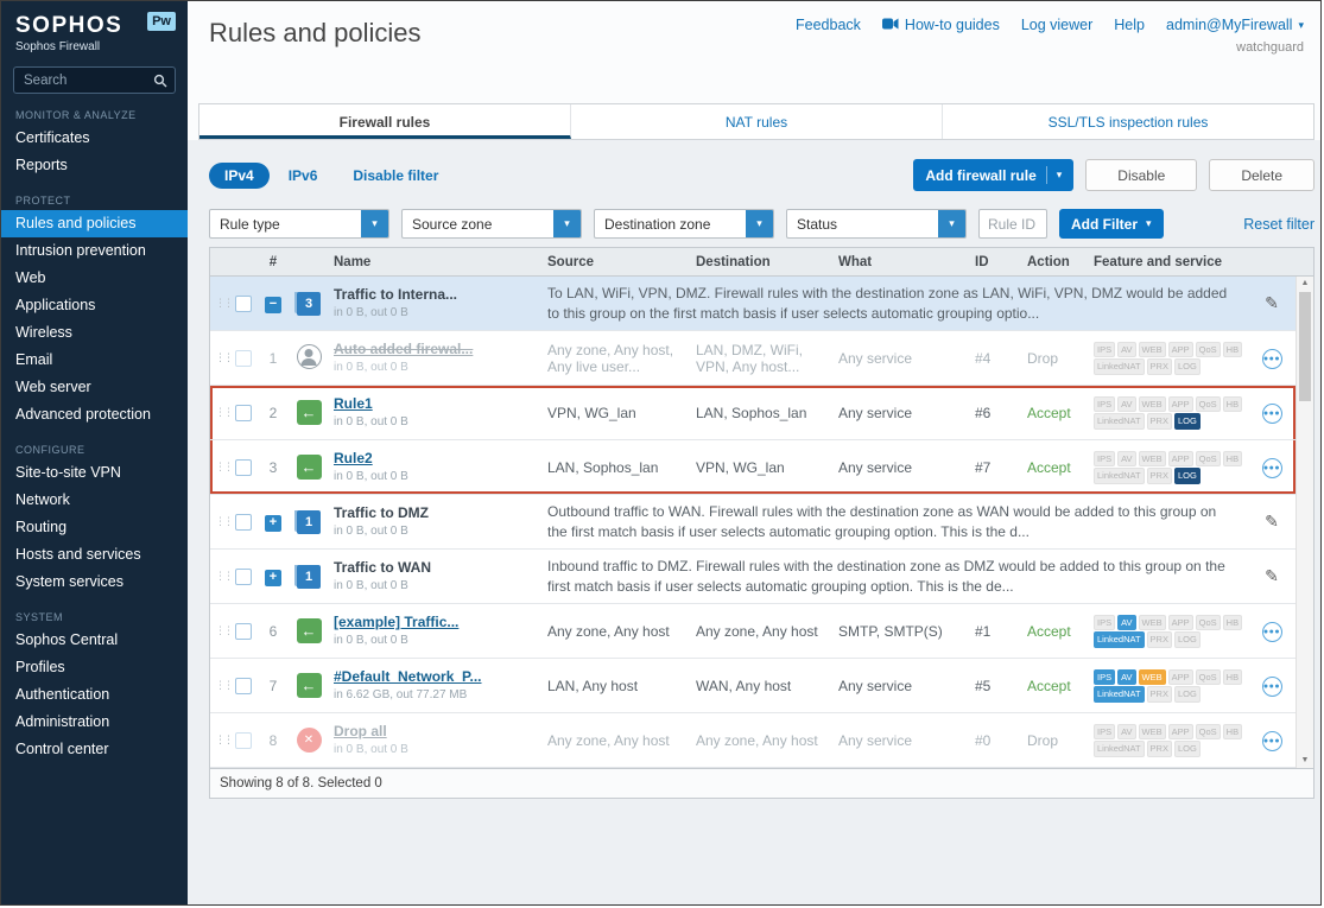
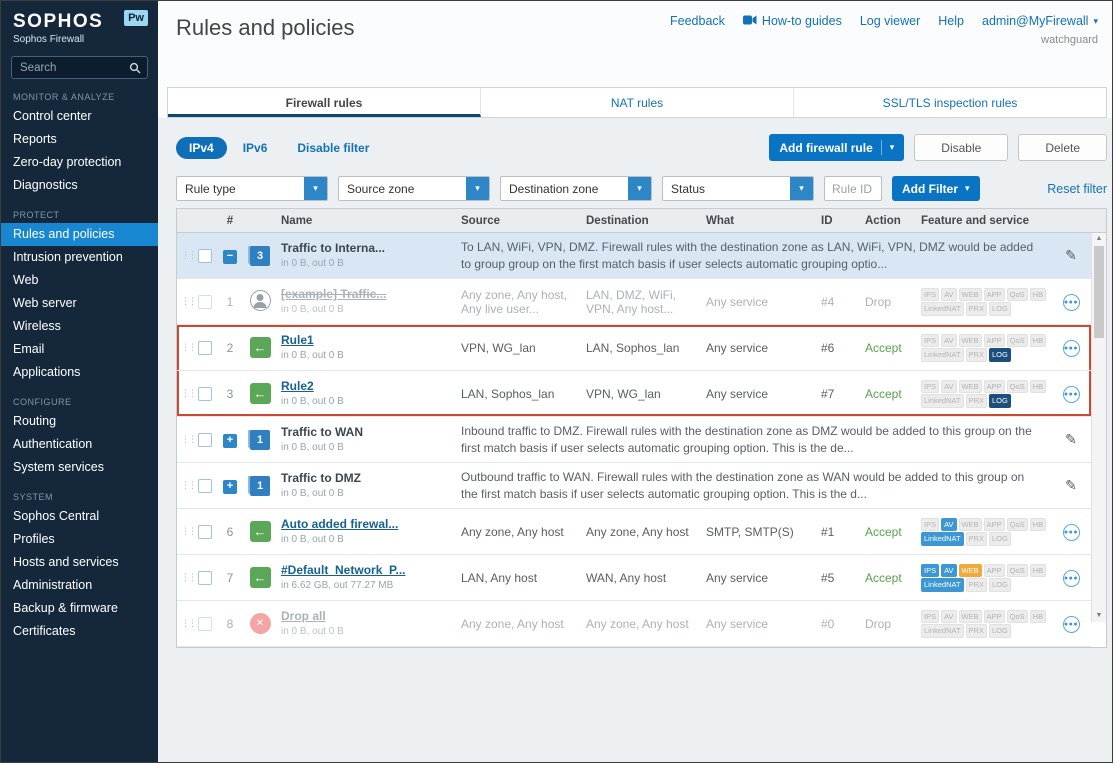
  SOPHOS
  Sophos Firewall
  Pw
  Search
  MONITOR & ANALYZE
- Certificates
+ Control center
  Reports
+ Zero-day protection
+ Diagnostics
  PROTECT
  Rules and policies
  Intrusion prevention
  Web
- Applications
+ Web server
  Wireless
  Email
- Web server
+ Applications
- Advanced protection
  CONFIGURE
- Site-to-site VPN
- Network
  Routing
- Hosts and services
+ Authentication
  System services
  SYSTEM
  Sophos Central
  Profiles
- Authentication
+ Hosts and services
  Administration
+ Backup & firmware
- Control center
+ Certificates
  Rules and policies
  Feedback
  How-to guides
  Log viewer
  Help
  admin@MyFirewall
  ▾
  watchguard
  Firewall rules
  NAT rules
  SSL/TLS inspection rules
  IPv4
  IPv6
  Disable filter
  Add firewall rule
  ▾
  Disable
  Delete
  Rule type
  ▾
  Source zone
  ▾
  Destination zone
  ▾
  Status
  ▾
  Rule ID
  Add Filter
  ▾
  Reset filter
  #
  Name
  Source
  Destination
  What
  ID
  Action
  Feature and service
  ⋮⋮
  −
  3
  Traffic to Interna...
  in 0 B, out 0 B
- To LAN, WiFi, VPN, DMZ. Firewall rules with the destination zone as LAN, WiFi, VPN, DMZ would be added to this group on the first match basis if user selects automatic grouping optio...
+ To LAN, WiFi, VPN, DMZ. Firewall rules with the destination zone as LAN, WiFi, VPN, DMZ would be added to group group on the first match basis if user selects automatic grouping optio...
  ✎
  ⋮⋮
  1
- Auto added firewal...
+ [example] Traffic...
  in 0 B, out 0 B
  Any zone, Any host, Any live user...
  LAN, DMZ, WiFi, VPN, Any host...
  Any service
  #4
  Drop
  IPS
  AV
  WEB
  APP
  QoS
  HB
  LinkedNAT
  PRX
  LOG
  ⋮⋮
  2
  ←
  Rule1
  in 0 B, out 0 B
  VPN, WG_lan
  LAN, Sophos_lan
  Any service
  #6
  Accept
  IPS
  AV
  WEB
  APP
  QoS
  HB
  LinkedNAT
  PRX
  LOG
  ⋮⋮
  3
  ←
  Rule2
  in 0 B, out 0 B
  LAN, Sophos_lan
  VPN, WG_lan
  Any service
  #7
  Accept
  IPS
  AV
  WEB
  APP
  QoS
  HB
  LinkedNAT
  PRX
  LOG
  ⋮⋮
  +
  1
- Traffic to DMZ
+ Traffic to WAN
  in 0 B, out 0 B
- Outbound traffic to WAN. Firewall rules with the destination zone as WAN would be added to this group on the first match basis if user selects automatic grouping option. This is the d...
+ Inbound traffic to DMZ. Firewall rules with the destination zone as DMZ would be added to this group on the first match basis if user selects automatic grouping option. This is the de...
  ✎
  ⋮⋮
  +
  1
- Traffic to WAN
+ Traffic to DMZ
  in 0 B, out 0 B
- Inbound traffic to DMZ. Firewall rules with the destination zone as DMZ would be added to this group on the first match basis if user selects automatic grouping option. This is the de...
+ Outbound traffic to WAN. Firewall rules with the destination zone as WAN would be added to this group on the first match basis if user selects automatic grouping option. This is the d...
  ✎
  ⋮⋮
  6
  ←
- [example] Traffic...
+ Auto added firewal...
  in 0 B, out 0 B
  Any zone, Any host
  Any zone, Any host
  SMTP, SMTP(S)
  #1
  Accept
  IPS
  AV
  WEB
  APP
  QoS
  HB
  LinkedNAT
  PRX
  LOG
  ⋮⋮
  7
  ←
  #Default_Network_P...
  in 6.62 GB, out 77.27 MB
  LAN, Any host
  WAN, Any host
  Any service
  #5
  Accept
  IPS
  AV
  WEB
  APP
  QoS
  HB
  LinkedNAT
  PRX
  LOG
  ⋮⋮
  8
  ✕
  Drop all
  in 0 B, out 0 B
  Any zone, Any host
  Any zone, Any host
  Any service
  #0
  Drop
  IPS
  AV
  WEB
  APP
  QoS
  HB
  LinkedNAT
  PRX
  LOG
- Showing 8 of 8. Selected 0
